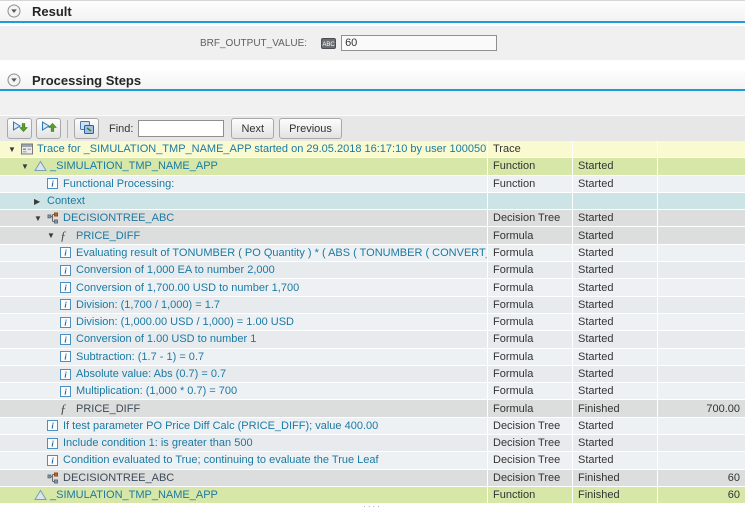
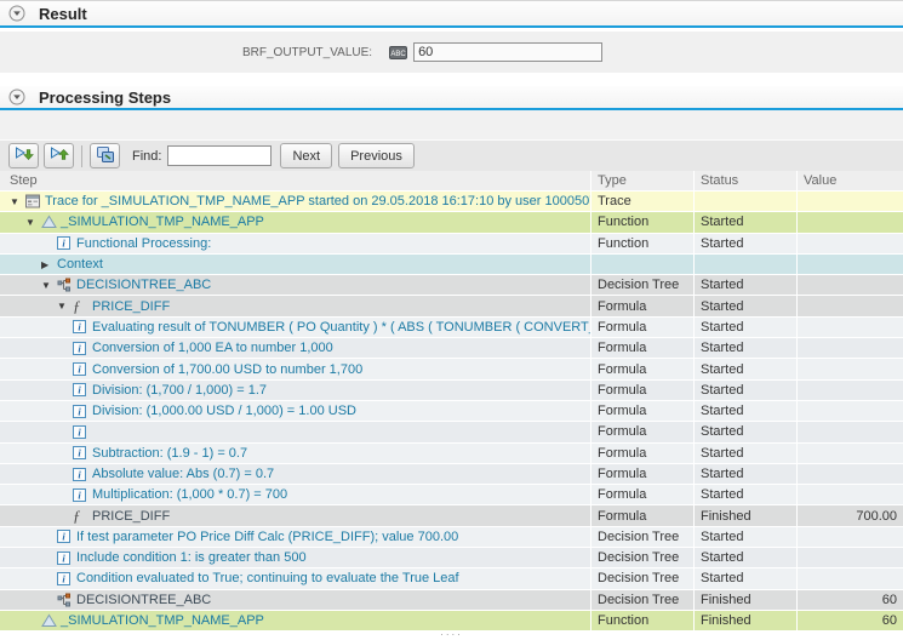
  Result
  BRF_OUTPUT_VALUE:
  60
  Processing Steps
  Find:
  Next
  Previous
+ Step
+ Type
+ Status
+ Value
  ▼
  Trace for _SIMULATION_TMP_NAME_APP started on 29.05.2018 16:17:10 by user 100050
  Trace
  ▼
  _SIMULATION_TMP_NAME_APP
  Function
  Started
  i
  Functional Processing:
  Function
  Started
  ▶
  Context
  ▼
  DECISIONTREE_ABC
  Decision Tree
  Started
  ▼
  ƒ
  PRICE_DIFF
  Formula
  Started
  i
  Evaluating result of TONUMBER ( PO Quantity ) * ( ABS ( TONUMBER ( CONVERT
  Formula
  Started
  i
- Conversion of 1,000 EA to number 2,000
+ Conversion of 1,000 EA to number 1,000
  Formula
  Started
  i
  Conversion of 1,700.00 USD to number 1,700
  Formula
  Started
  i
  Division: (1,700 / 1,000) = 1.7
  Formula
  Started
  i
  Division: (1,000.00 USD / 1,000) = 1.00 USD
  Formula
  Started
  i
- Conversion of 1.00 USD to number 1
  Formula
  Started
  i
- Subtraction: (1.7 - 1) = 0.7
+ Subtraction: (1.9 - 1) = 0.7
  Formula
  Started
  i
  Absolute value: Abs (0.7) = 0.7
  Formula
  Started
  i
  Multiplication: (1,000 * 0.7) = 700
  Formula
  Started
  ƒ
  PRICE_DIFF
  Formula
  Finished
  700.00
  i
- If test parameter PO Price Diff Calc (PRICE_DIFF); value 400.00
+ If test parameter PO Price Diff Calc (PRICE_DIFF); value 700.00
  Decision Tree
  Started
  i
  Include condition 1: is greater than 500
  Decision Tree
  Started
  i
  Condition evaluated to True; continuing to evaluate the True Leaf
  Decision Tree
  Started
  DECISIONTREE_ABC
  Decision Tree
  Finished
  60
  _SIMULATION_TMP_NAME_APP
  Function
  Finished
  60
  ····
